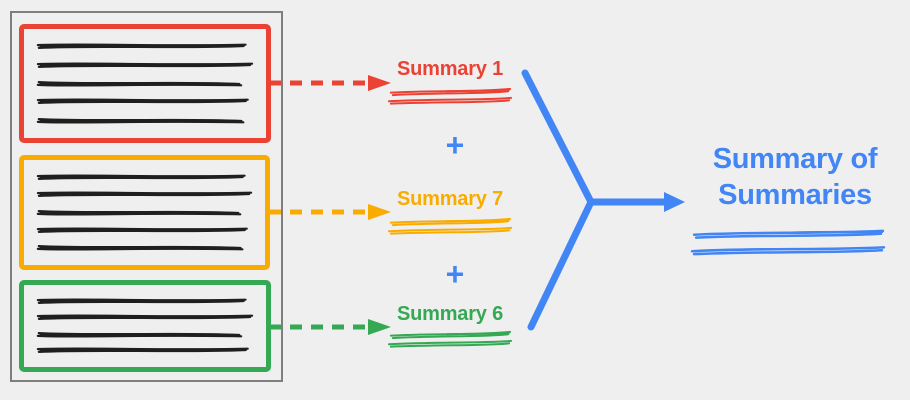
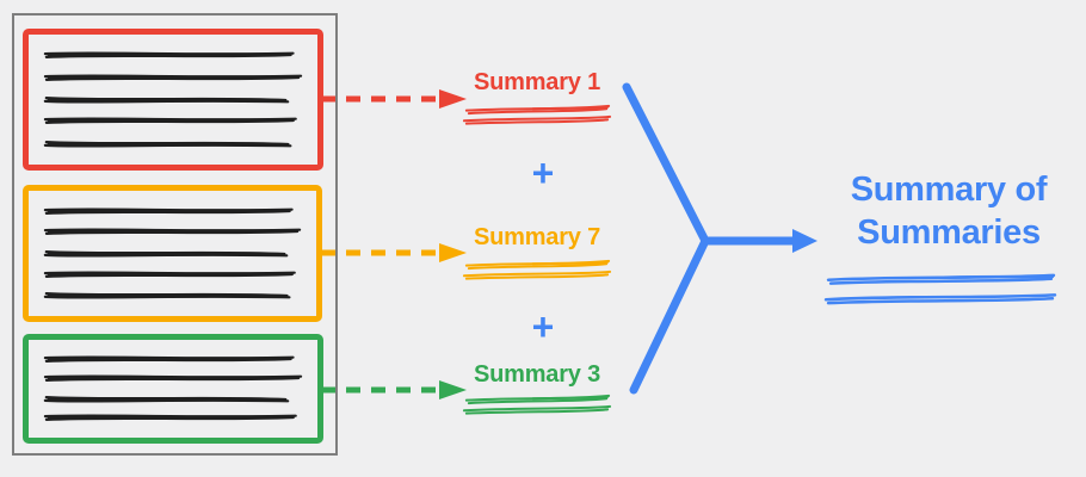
  Summary 1
  +
  Summary 7
  +
- Summary 6
+ Summary 3
  Summary of Summaries
